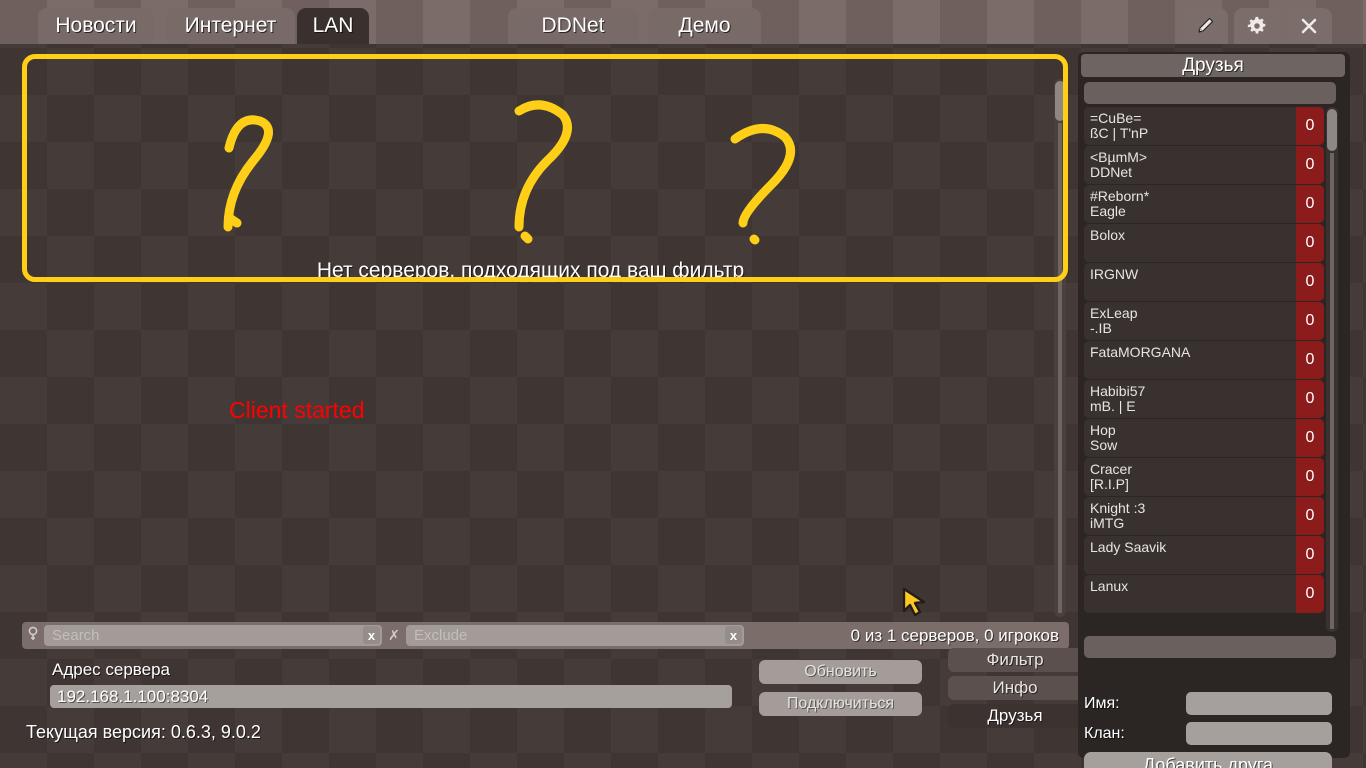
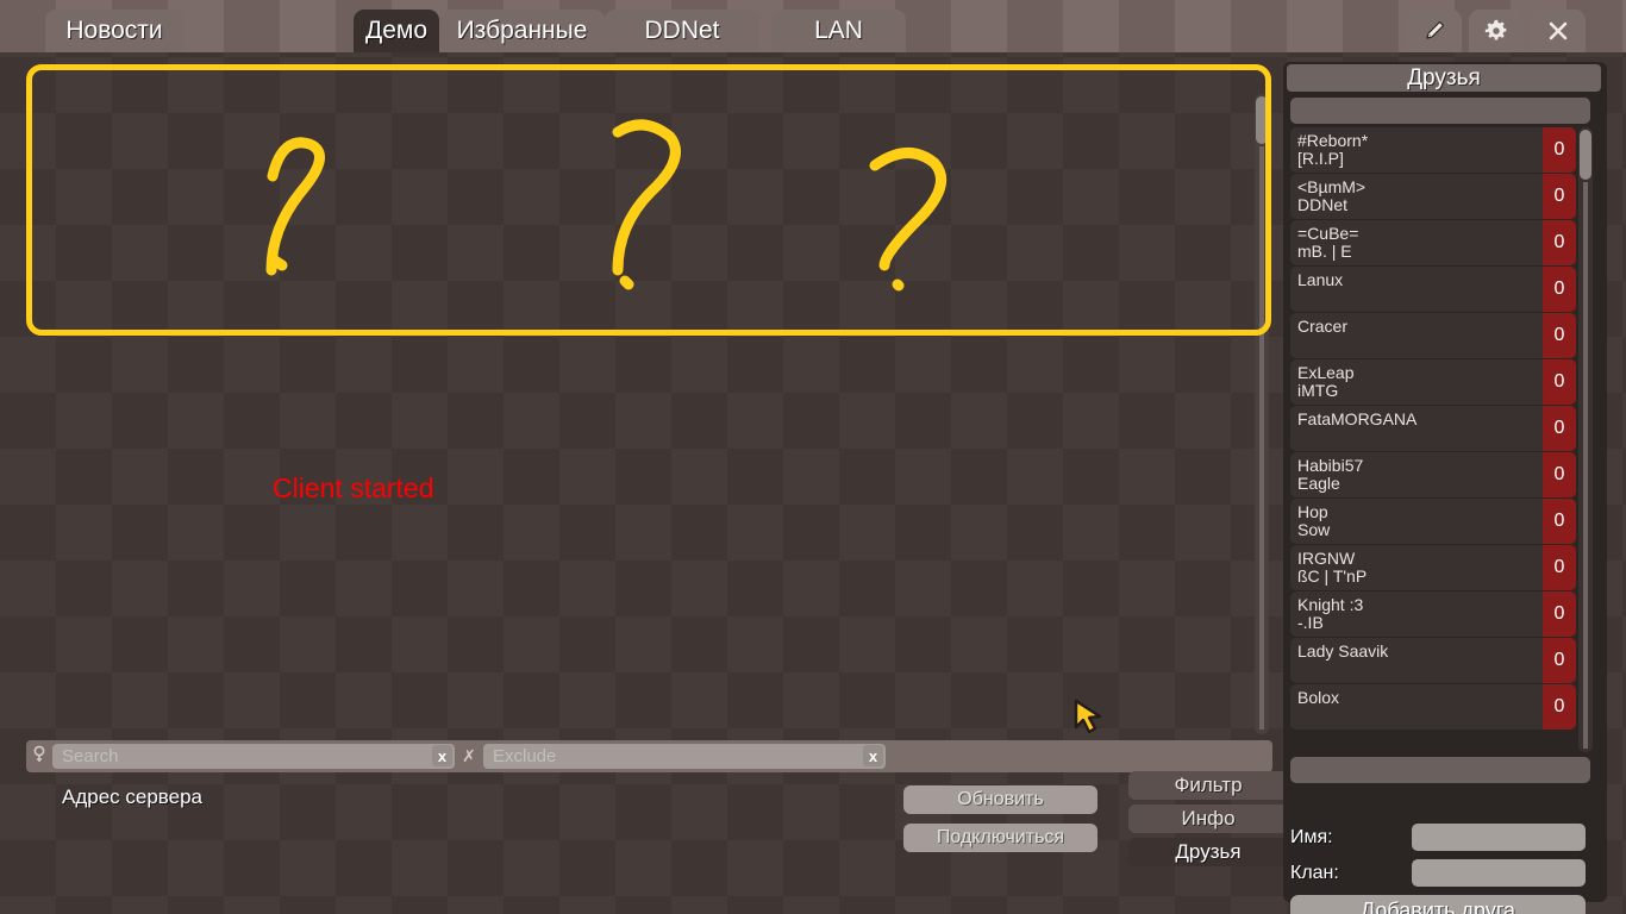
  Новости
- Интернет
- LAN
+ Демо
+ Избранные
  DDNet
- Демо
+ LAN
- Нет серверов, подходящих под ваш фильтр
  Client started
  Search
  x
  ✗
  Exclude
  x
- 0 из 1 серверов, 0 игроков
  Адрес сервера
- 192.168.1.100:8304
- Текущая версия: 0.6.3, 9.0.2
  Обновить
  Подключиться
  Фильтр
  Инфо
  Друзья
  Друзья
- =CuBe=
+ #Reborn*
- ßC | T'nP
+ [R.I.P]
  0
  <BµmM>
  DDNet
  0
- #Reborn*
+ =CuBe=
- Eagle
+ mB. | E
  0
- Bolox
+ Lanux
  0
- IRGNW
+ Cracer
  0
  ExLeap
- -.IB
+ iMTG
  0
  FataMORGANA
  0
  Habibi57
- mB. | E
+ Eagle
  0
  Hop
  Sow
  0
- Cracer
+ IRGNW
- [R.I.P]
+ ßC | T'nP
  0
  Knight :3
- iMTG
+ -.IB
  0
  Lady Saavik
  0
- Lanux
+ Bolox
  0
  Имя:
  Клан:
  Добавить друга
